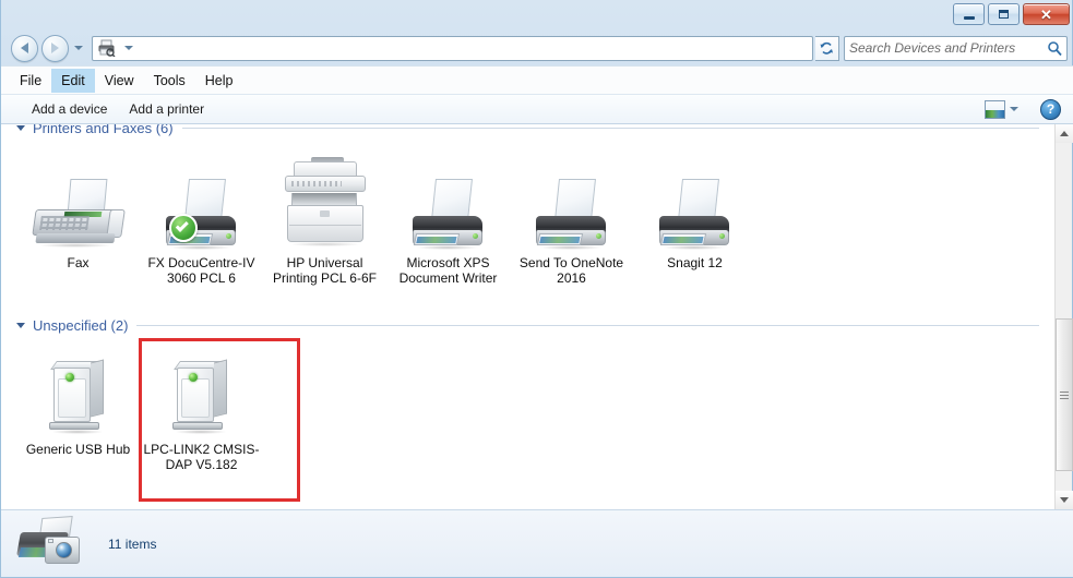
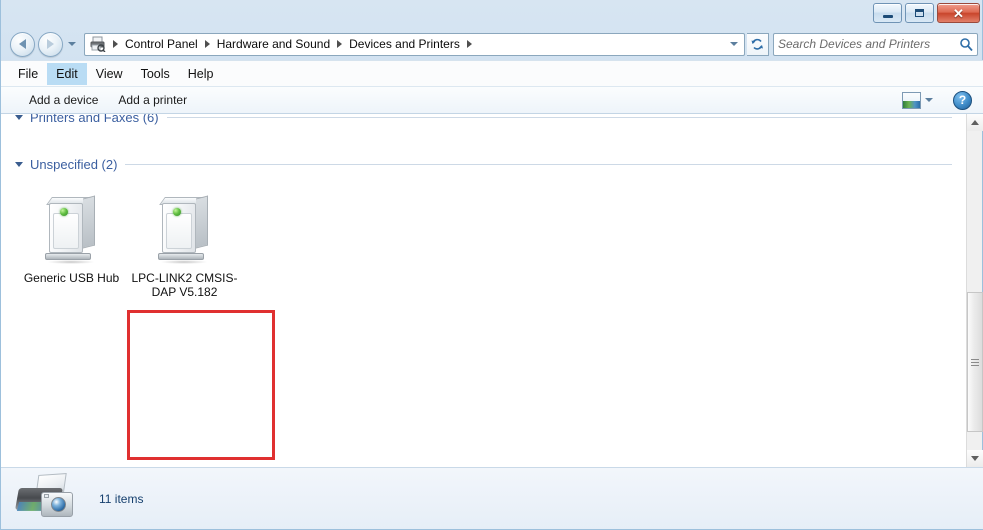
  ✕
+ Control Panel
+ Hardware and Sound
+ Devices and Printers
  Search Devices and Printers
  File
  Edit
  View
  Tools
  Help
  Add a device
  Add a printer
  ?
  Printers and Faxes (6)
- Fax
- FX DocuCentre-IV 3060 PCL 6
- HP Universal Printing PCL 6-6F
- Microsoft XPS Document Writer
- Send To OneNote 2016
- Snagit 12
  Unspecified (2)
  Generic USB Hub
  LPC-LINK2 CMSIS-DAP V5.182
  11 items
